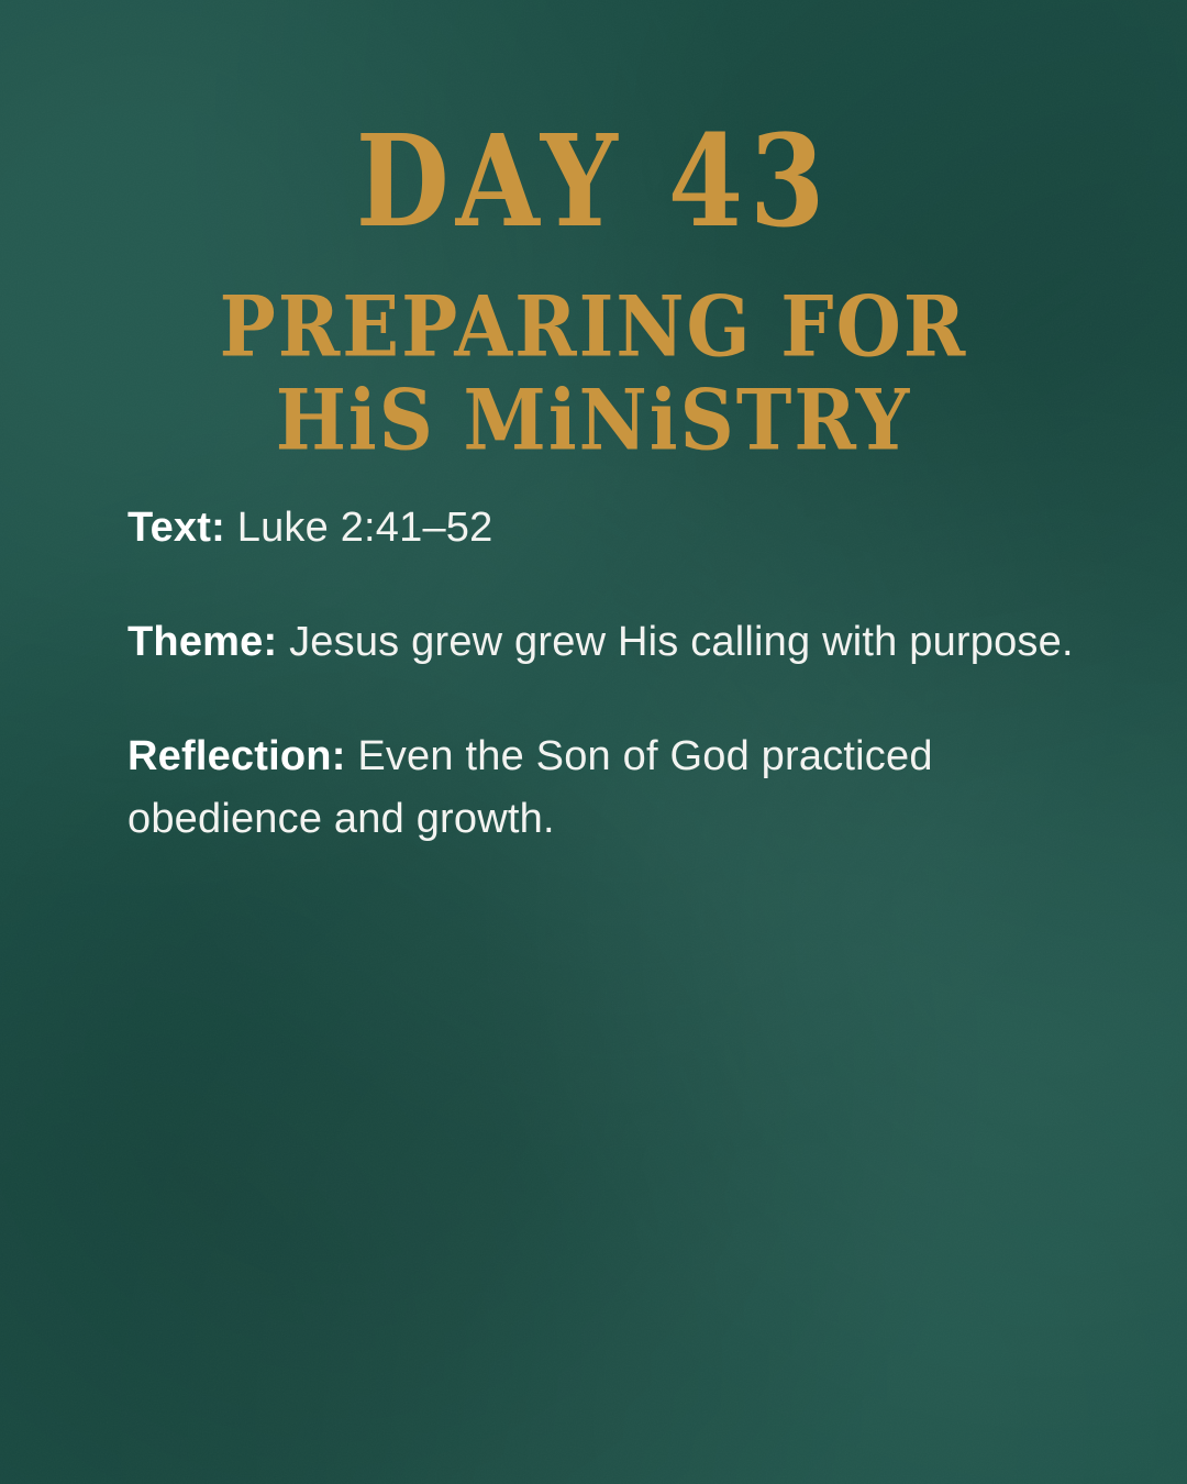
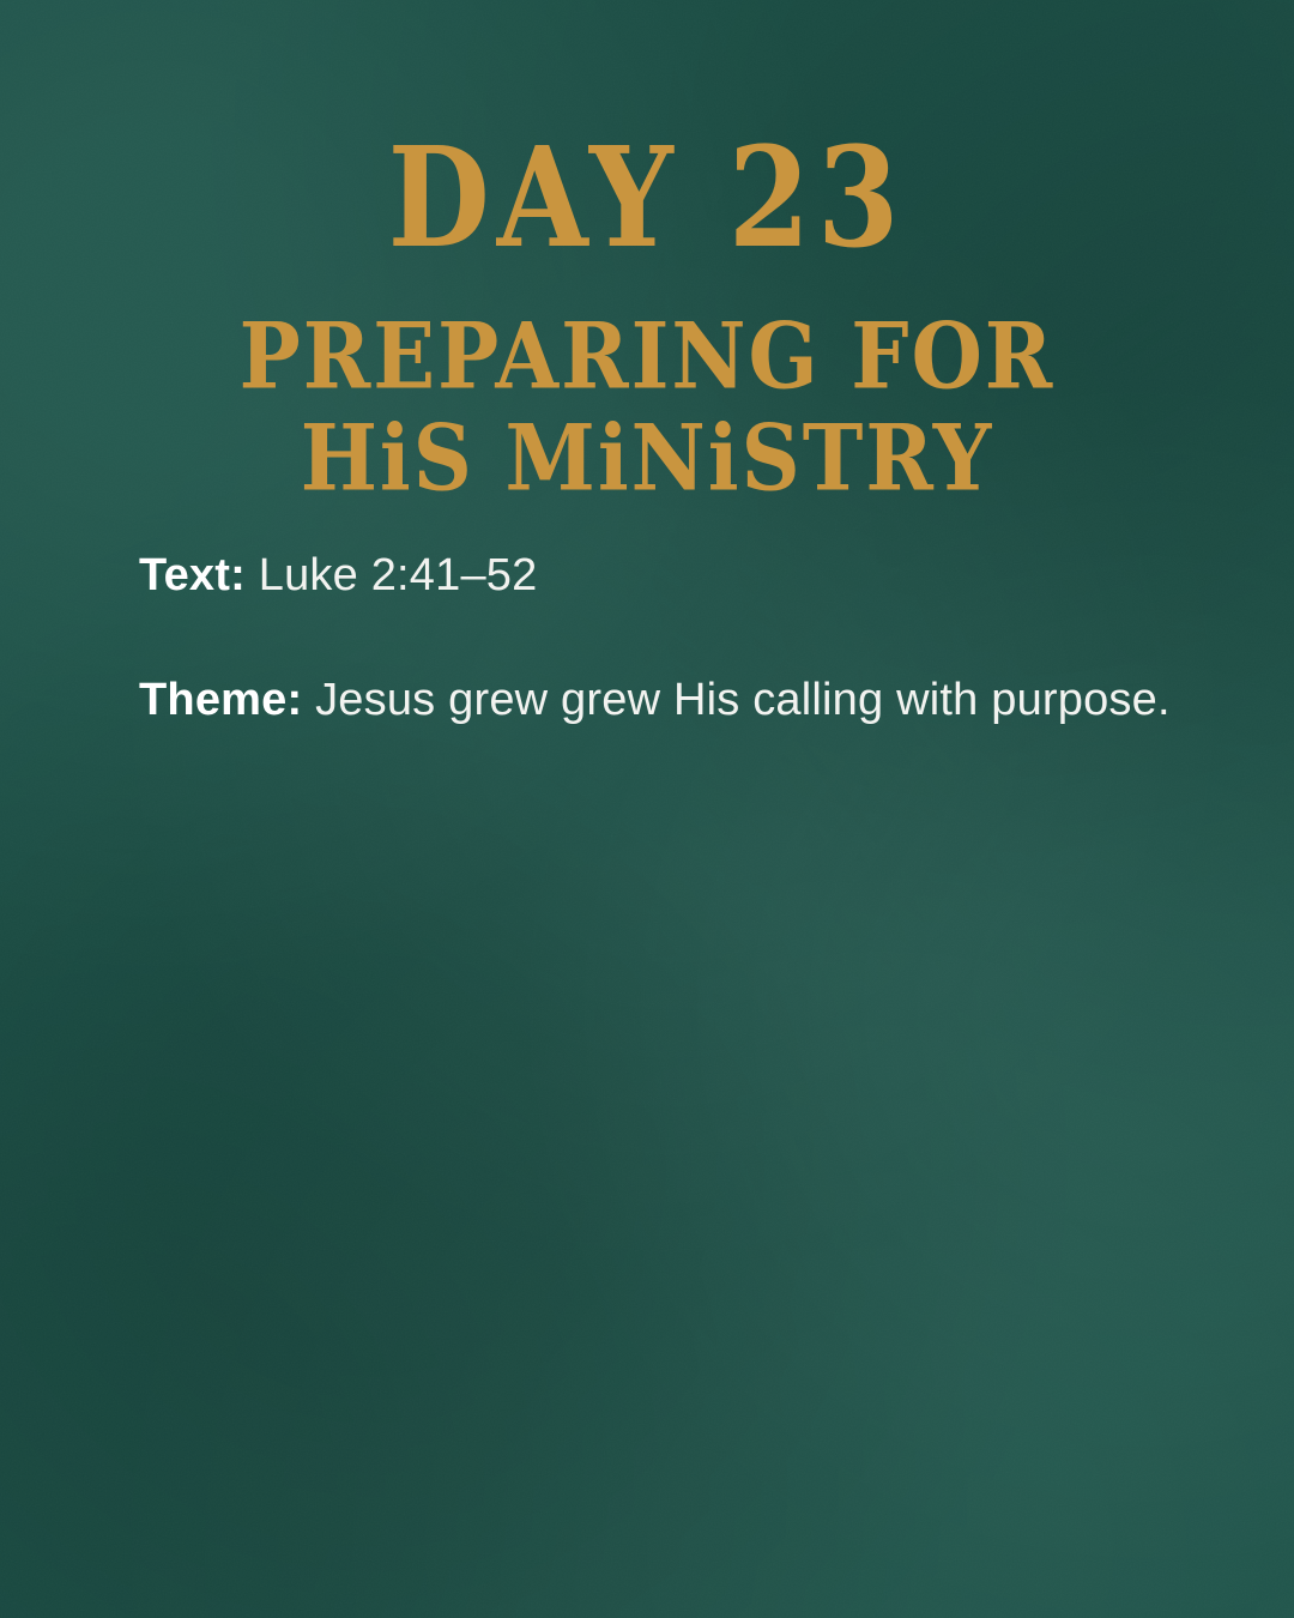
- DAY 43
+ DAY 23
  PREPARING FOR
  HiS MiNiSTRY
  Text: Luke 2:41–52
  Theme: Jesus grew grew His calling with purpose.
- Reflection: Even the Son of God practiced obedience and growth.
